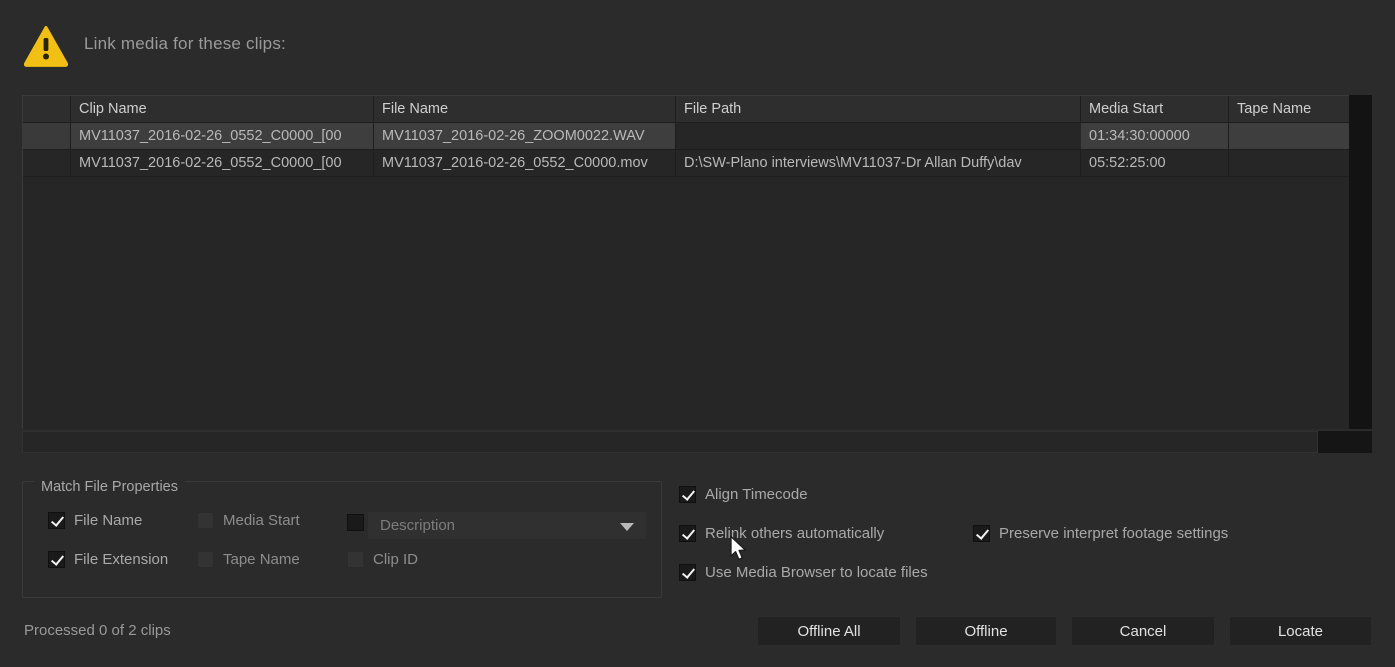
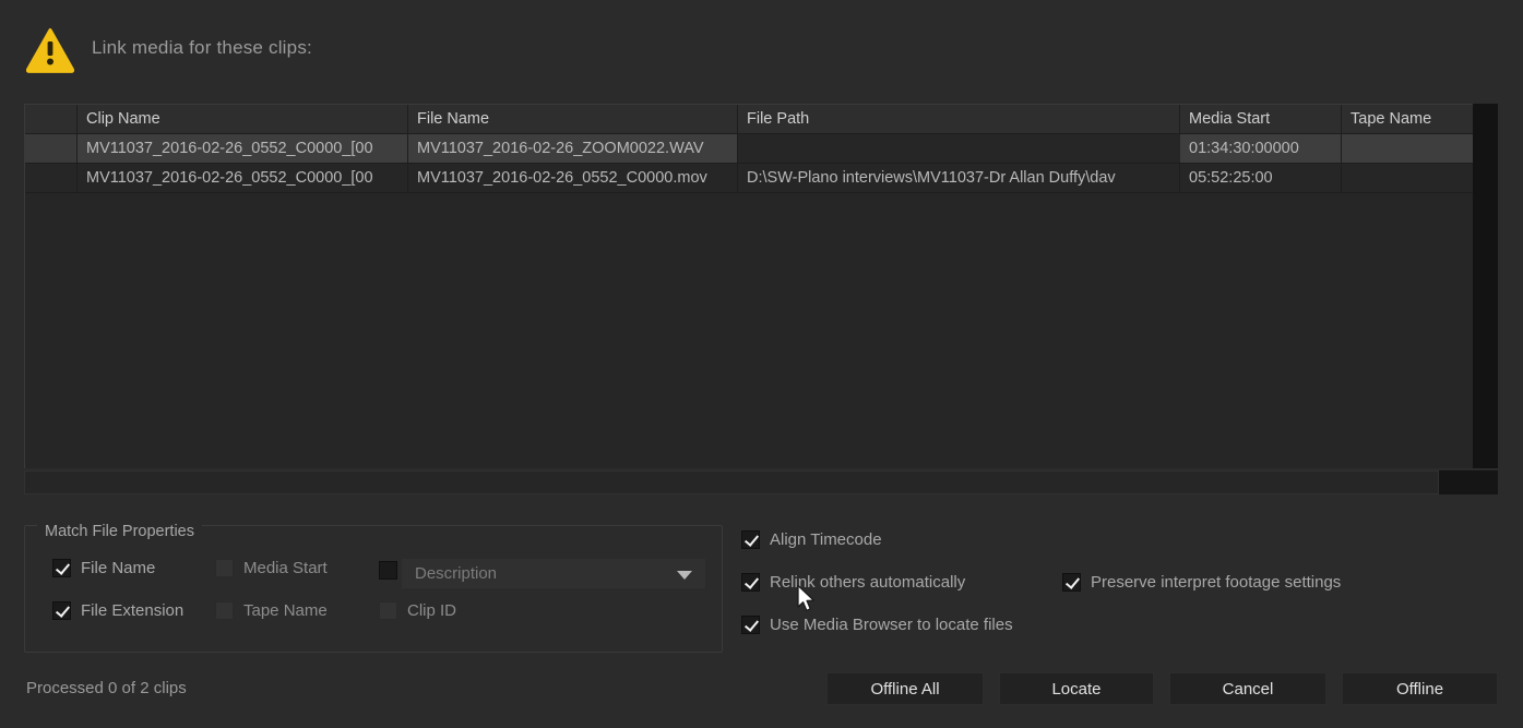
  Link media for these clips:
  Clip Name
  File Name
  File Path
  Media Start
  Tape Name
  MV11037_2016-02-26_0552_C0000_[00
  MV11037_2016-02-26_ZOOM0022.WAV
  01:34:30:00000
  MV11037_2016-02-26_0552_C0000_[00
  MV11037_2016-02-26_0552_C0000.mov
  D:\SW-Plano interviews\MV11037-Dr Allan Duffy\dav
  05:52:25:00
  Match File Properties
  File Name
  Media Start
  File Extension
  Tape Name
  Clip ID
  Description
  Align Timecode
  Relink others automatically
  Preserve interpret footage settings
  Use Media Browser to locate files
  Processed 0 of 2 clips
  Offline All
- Offline
+ Locate
  Cancel
- Locate
+ Offline
